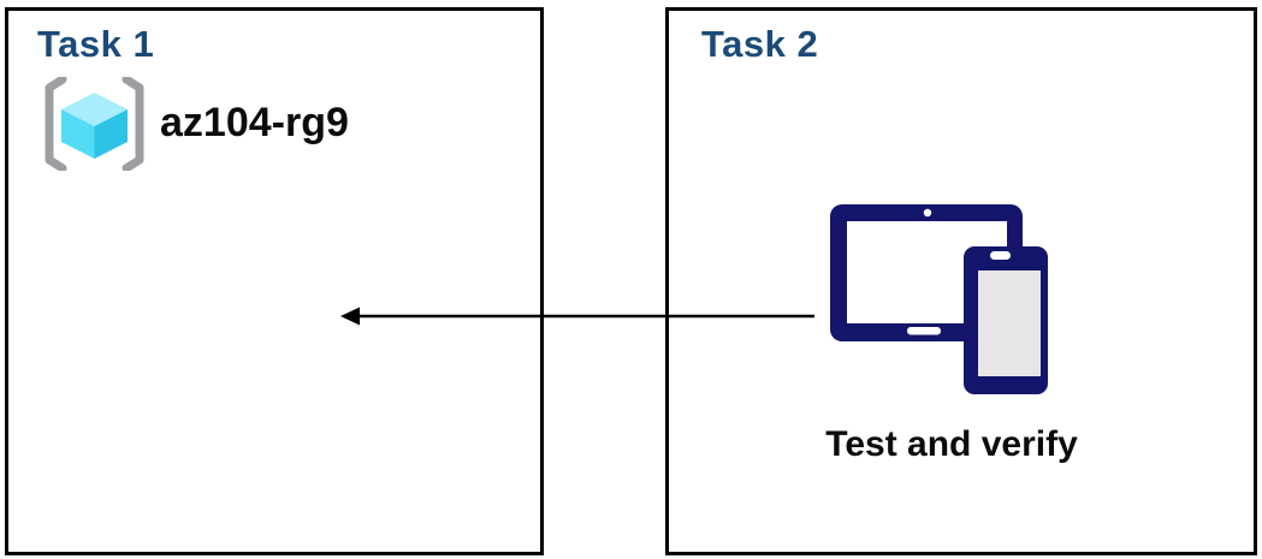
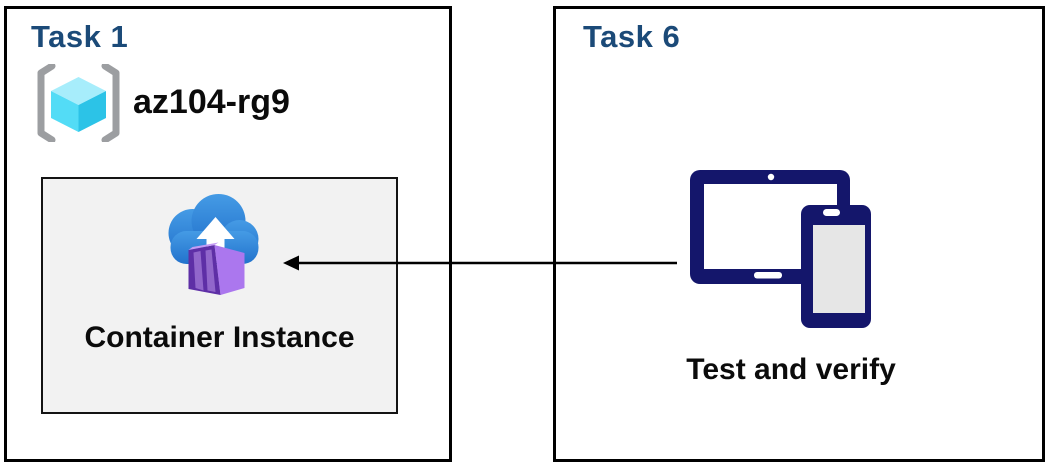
  Task 1
  az104-rg9
+ Container Instance
- Task 2
+ Task 6
  Test and verify
